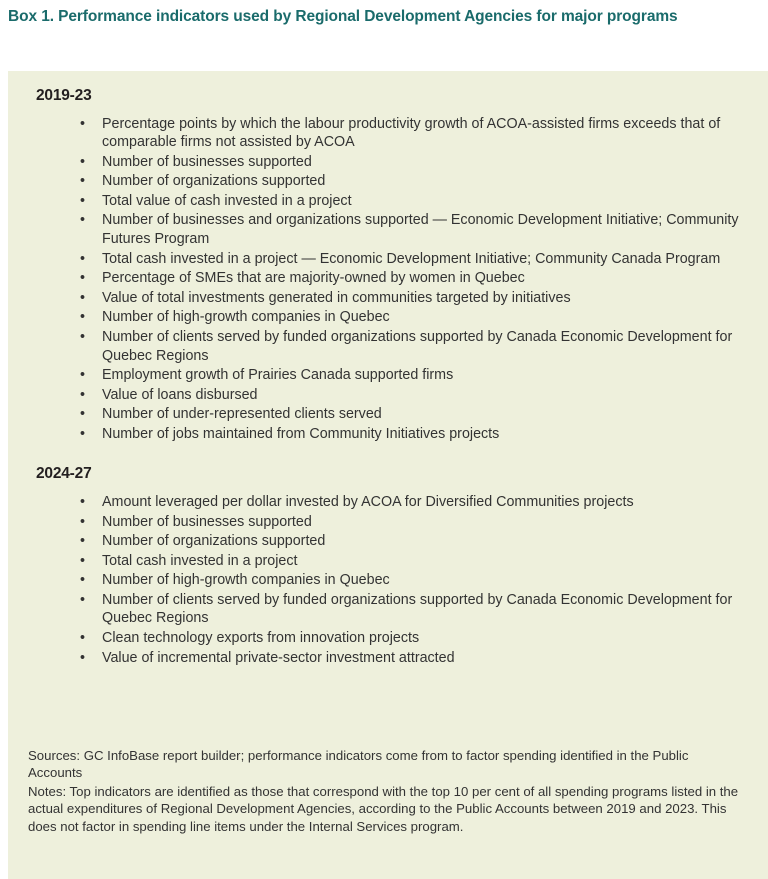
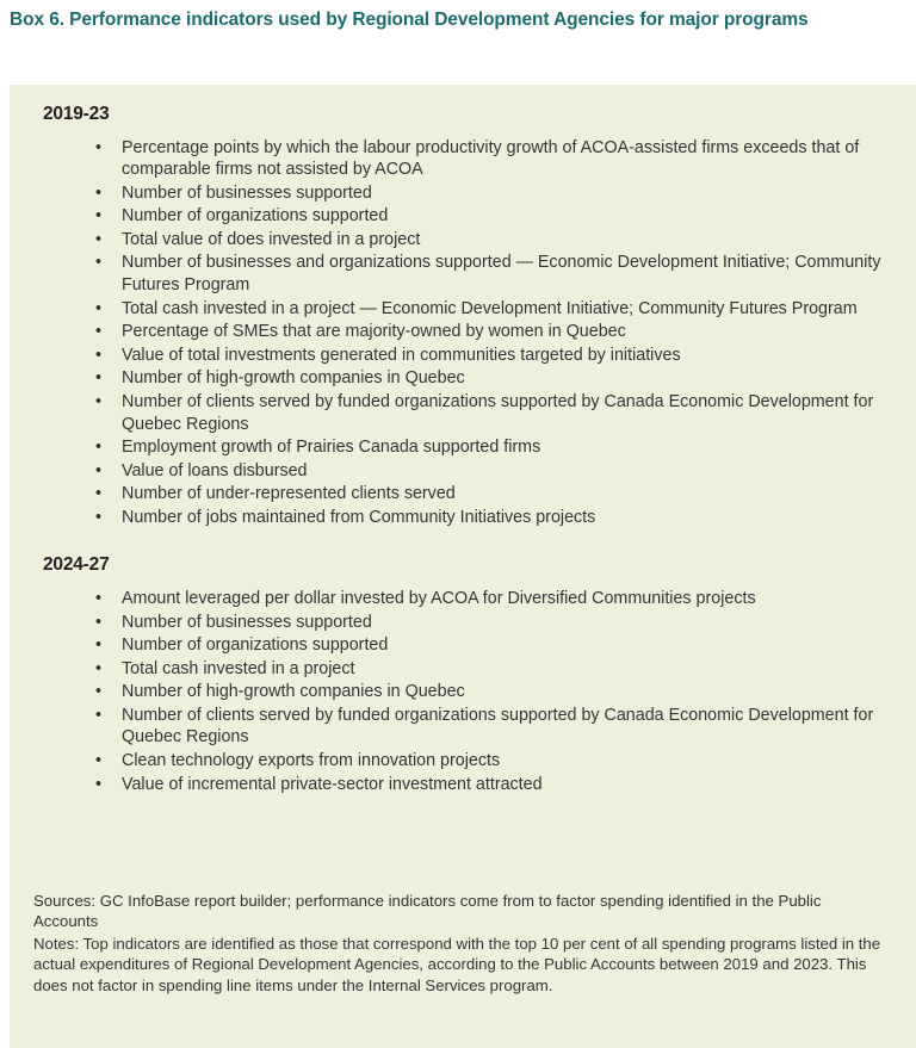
- Box 1. Performance indicators used by Regional Development Agencies for major programs
+ Box 6. Performance indicators used by Regional Development Agencies for major programs
  2019-23
  •
  Percentage points by which the labour productivity growth of ACOA-assisted firms exceeds that of comparable firms not assisted by ACOA
  •
  Number of businesses supported
  •
  Number of organizations supported
  •
- Total value of cash invested in a project
+ Total value of does invested in a project
  •
  Number of businesses and organizations supported — Economic Development Initiative; Community Futures Program
  •
- Total cash invested in a project — Economic Development Initiative; Community Canada Program
+ Total cash invested in a project — Economic Development Initiative; Community Futures Program
  •
  Percentage of SMEs that are majority-owned by women in Quebec
  •
  Value of total investments generated in communities targeted by initiatives
  •
  Number of high-growth companies in Quebec
  •
  Number of clients served by funded organizations supported by Canada Economic Development for Quebec Regions
  •
  Employment growth of Prairies Canada supported firms
  •
  Value of loans disbursed
  •
  Number of under-represented clients served
  •
  Number of jobs maintained from Community Initiatives projects
  2024-27
  •
  Amount leveraged per dollar invested by ACOA for Diversified Communities projects
  •
  Number of businesses supported
  •
  Number of organizations supported
  •
  Total cash invested in a project
  •
  Number of high-growth companies in Quebec
  •
  Number of clients served by funded organizations supported by Canada Economic Development for Quebec Regions
  •
  Clean technology exports from innovation projects
  •
  Value of incremental private-sector investment attracted
  Sources: GC InfoBase report builder; performance indicators come from to factor spending identified in the Public Accounts
  Notes: Top indicators are identified as those that correspond with the top 10 per cent of all spending programs listed in the actual expenditures of Regional Development Agencies, according to the Public Accounts between 2019 and 2023. This does not factor in spending line items under the Internal Services program.
